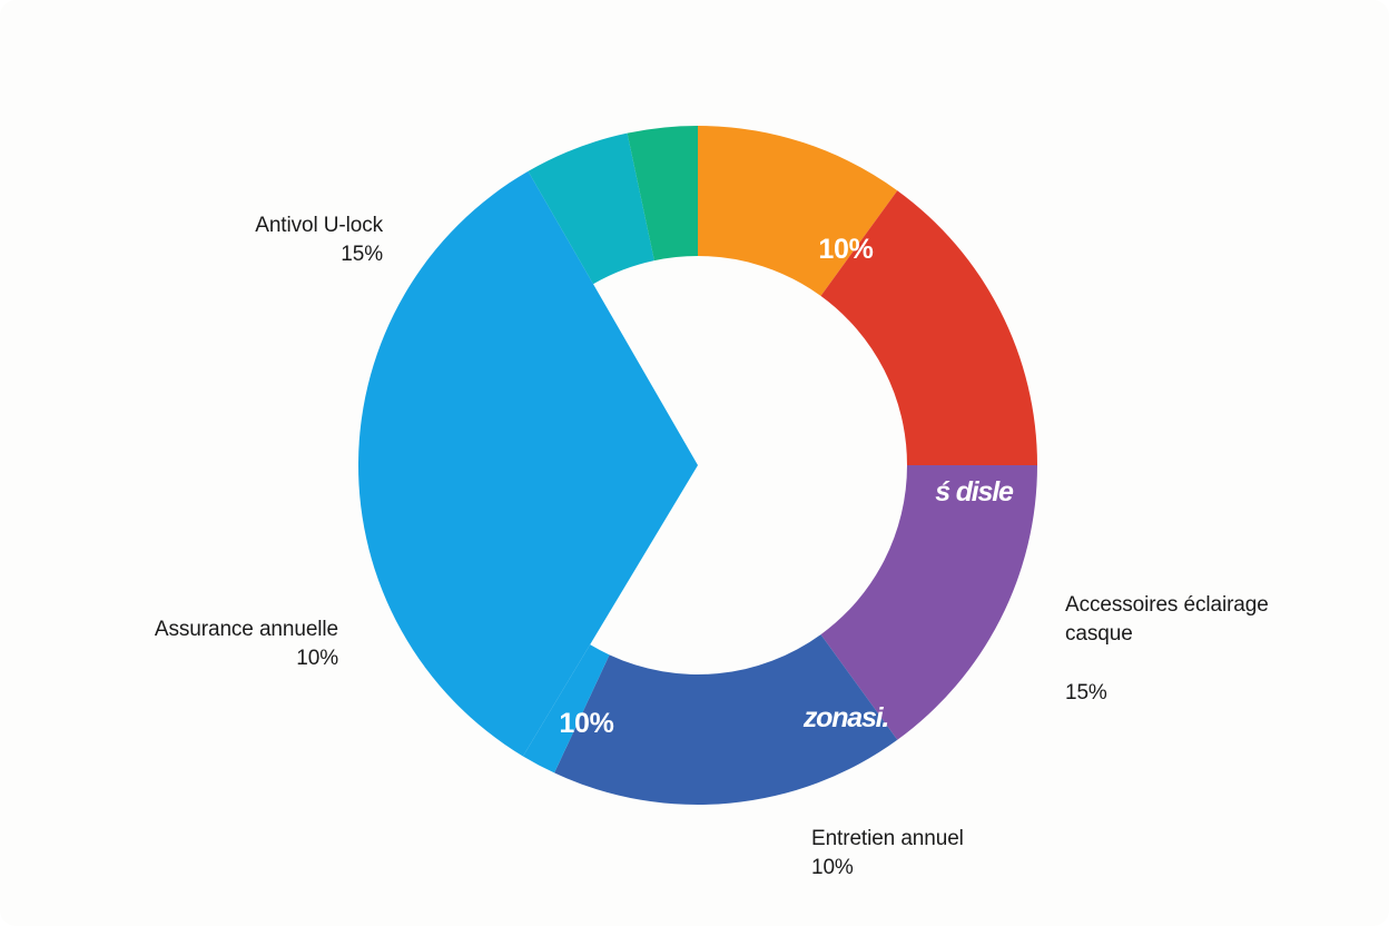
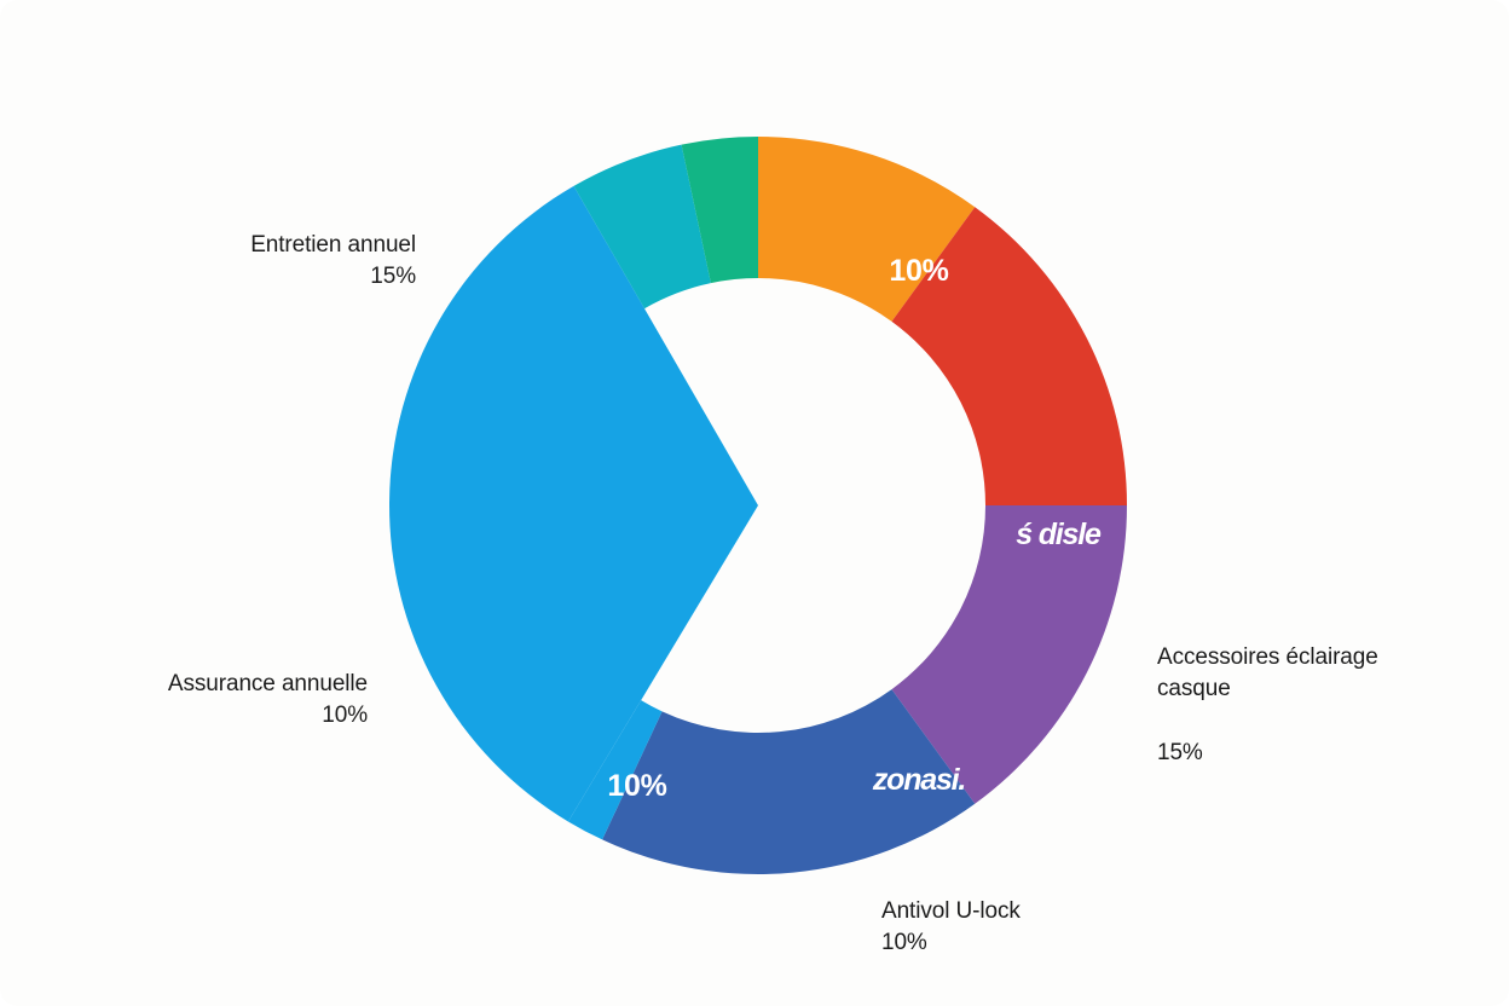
- Antivol U-lock
+ Entretien annuel
  15%
  Assurance annuelle
  10%
  Accessoires éclairage
  casque
  15%
- Entretien annuel
+ Antivol U-lock
  10%
  10%
  ś disle
  zonasi.
  10%
